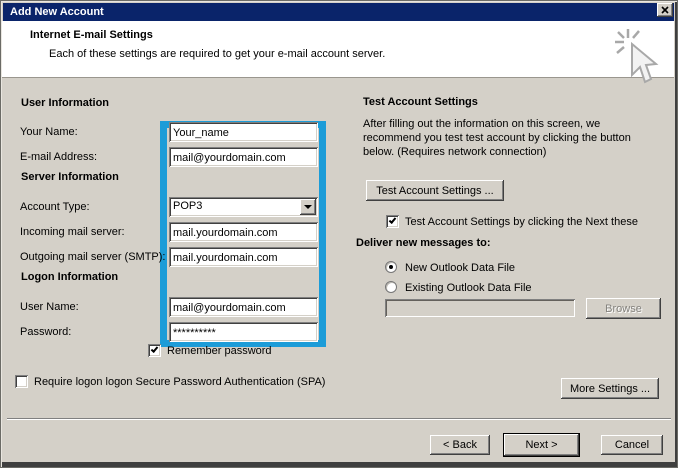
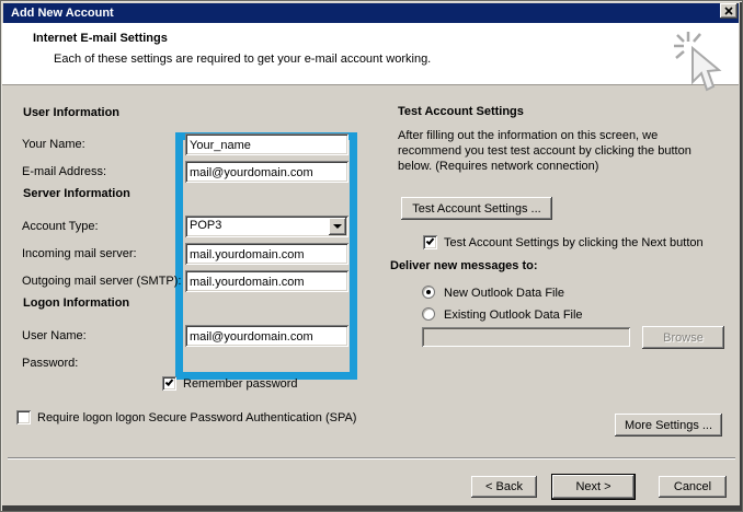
  Add New Account
  Internet E-mail Settings
- Each of these settings are required to get your e-mail account server.
+ Each of these settings are required to get your e-mail account working.
  User Information
  Your Name:
  Your_name
  E-mail Address:
  mail@yourdomain.com
  Server Information
  Account Type:
  POP3
  Incoming mail server:
  mail.yourdomain.com
  Outgoing mail server (SMTP):
  mail.yourdomain.com
  Logon Information
  User Name:
  mail@yourdomain.com
  Password:
- **********
  Remember password
  Require logon logon Secure Password Authentication (SPA)
  Test Account Settings
  After filling out the information on this screen, we recommend you test test account by clicking the button below. (Requires network connection)
  Test Account Settings ...
- Test Account Settings by clicking the Next these
+ Test Account Settings by clicking the Next button
  Deliver new messages to:
  New Outlook Data File
  Existing Outlook Data File
  Browse
  More Settings ...
  < Back
  Next >
  Cancel
